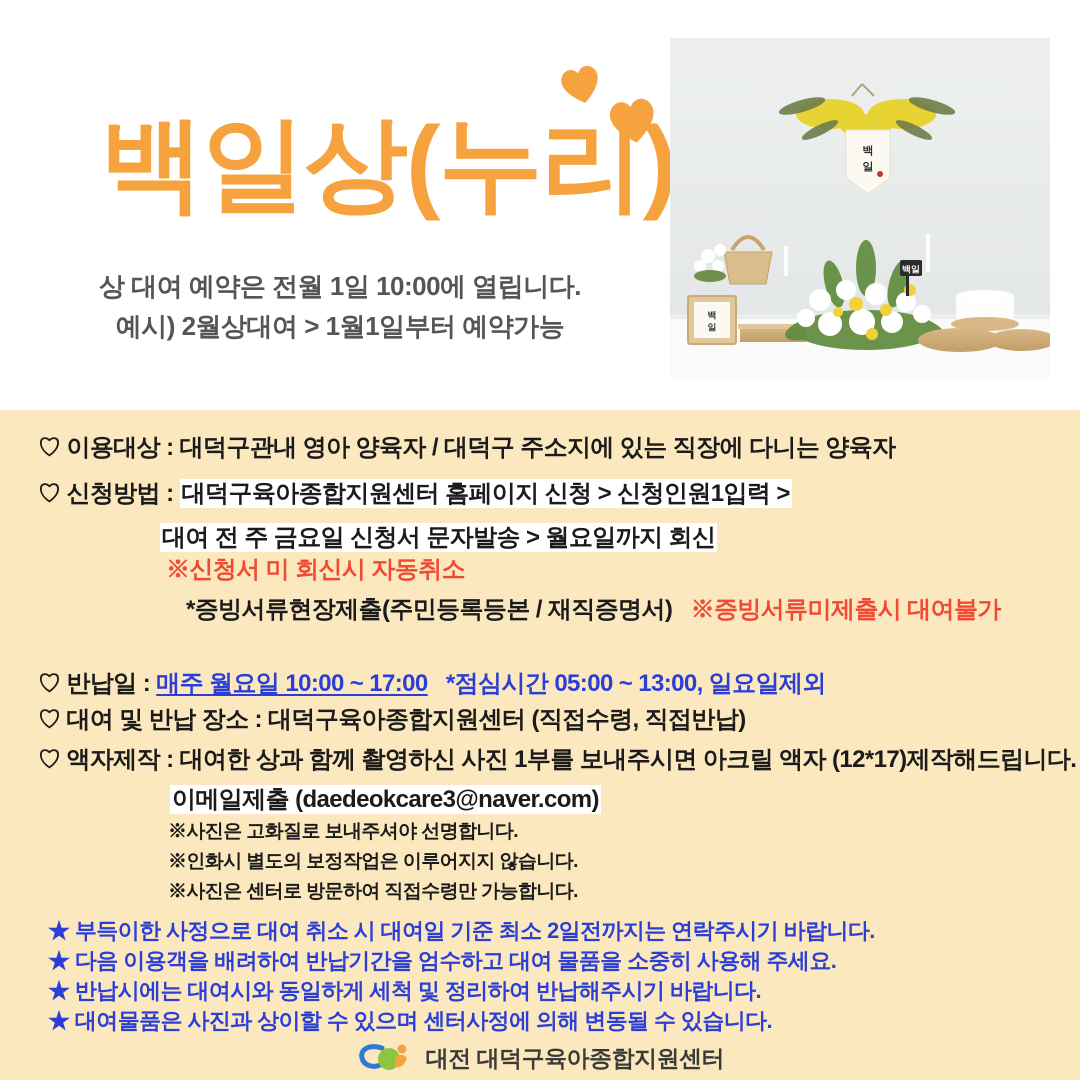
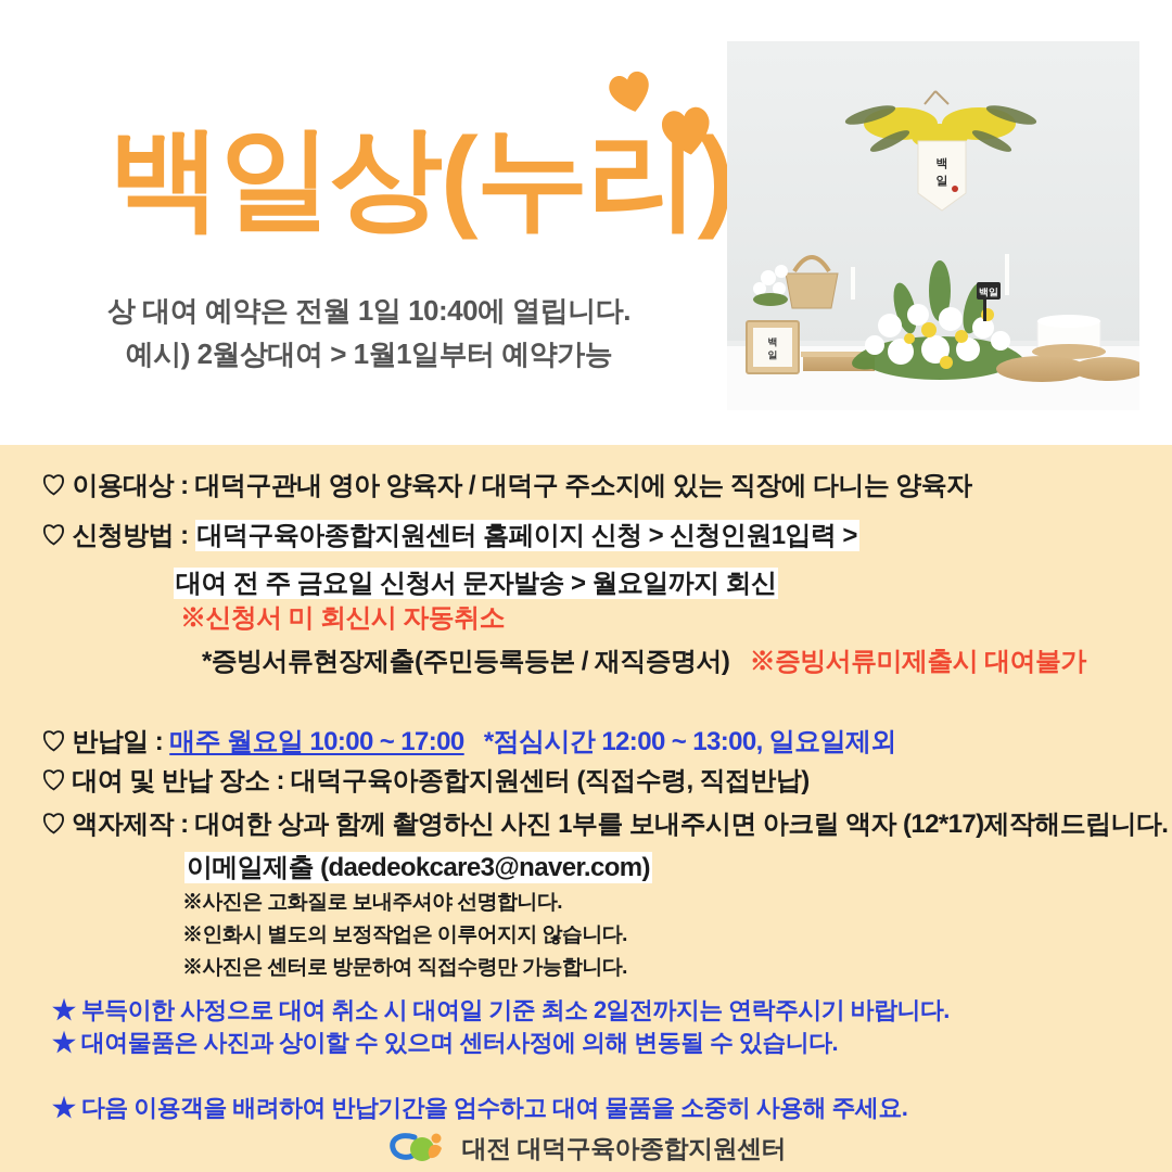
  백일상(누리)
- 상 대여 예약은 전월 1일 10:00에 열립니다.
+ 상 대여 예약은 전월 1일 10:40에 열립니다.
  예시) 2월상대여 > 1월1일부터 예약가능
  백
  일
  백
  일
  백일
  ♡ 이용대상 : 대덕구관내 영아 양육자 / 대덕구 주소지에 있는 직장에 다니는 양육자
  ♡ 신청방법 : 대덕구육아종합지원센터 홈페이지 신청 > 신청인원1입력 >
  대여 전 주 금요일 신청서 문자발송 > 월요일까지 회신
  ※신청서 미 회신시 자동취소
  *증빙서류현장제출(주민등록등본 / 재직증명서) ※증빙서류미제출시 대여불가
- ♡ 반납일 : 매주 월요일 10:00 ~ 17:00 *점심시간 05:00 ~ 13:00, 일요일제외
+ ♡ 반납일 : 매주 월요일 10:00 ~ 17:00 *점심시간 12:00 ~ 13:00, 일요일제외
  ♡ 대여 및 반납 장소 : 대덕구육아종합지원센터 (직접수령, 직접반납)
  ♡ 액자제작 : 대여한 상과 함께 촬영하신 사진 1부를 보내주시면 아크릴 액자 (12*17)제작해드립니다.
  이메일제출 (daedeokcare3@naver.com)
  ※사진은 고화질로 보내주셔야 선명합니다.
  ※인화시 별도의 보정작업은 이루어지지 않습니다.
  ※사진은 센터로 방문하여 직접수령만 가능합니다.
  ★ 부득이한 사정으로 대여 취소 시 대여일 기준 최소 2일전까지는 연락주시기 바랍니다.
- ★ 다음 이용객을 배려하여 반납기간을 엄수하고 대여 물품을 소중히 사용해 주세요.
+ ★ 대여물품은 사진과 상이할 수 있으며 센터사정에 의해 변동될 수 있습니다.
- ★ 반납시에는 대여시와 동일하게 세척 및 정리하여 반납해주시기 바랍니다.
- ★ 대여물품은 사진과 상이할 수 있으며 센터사정에 의해 변동될 수 있습니다.
+ ★ 다음 이용객을 배려하여 반납기간을 엄수하고 대여 물품을 소중히 사용해 주세요.
  대전 대덕구육아종합지원센터
